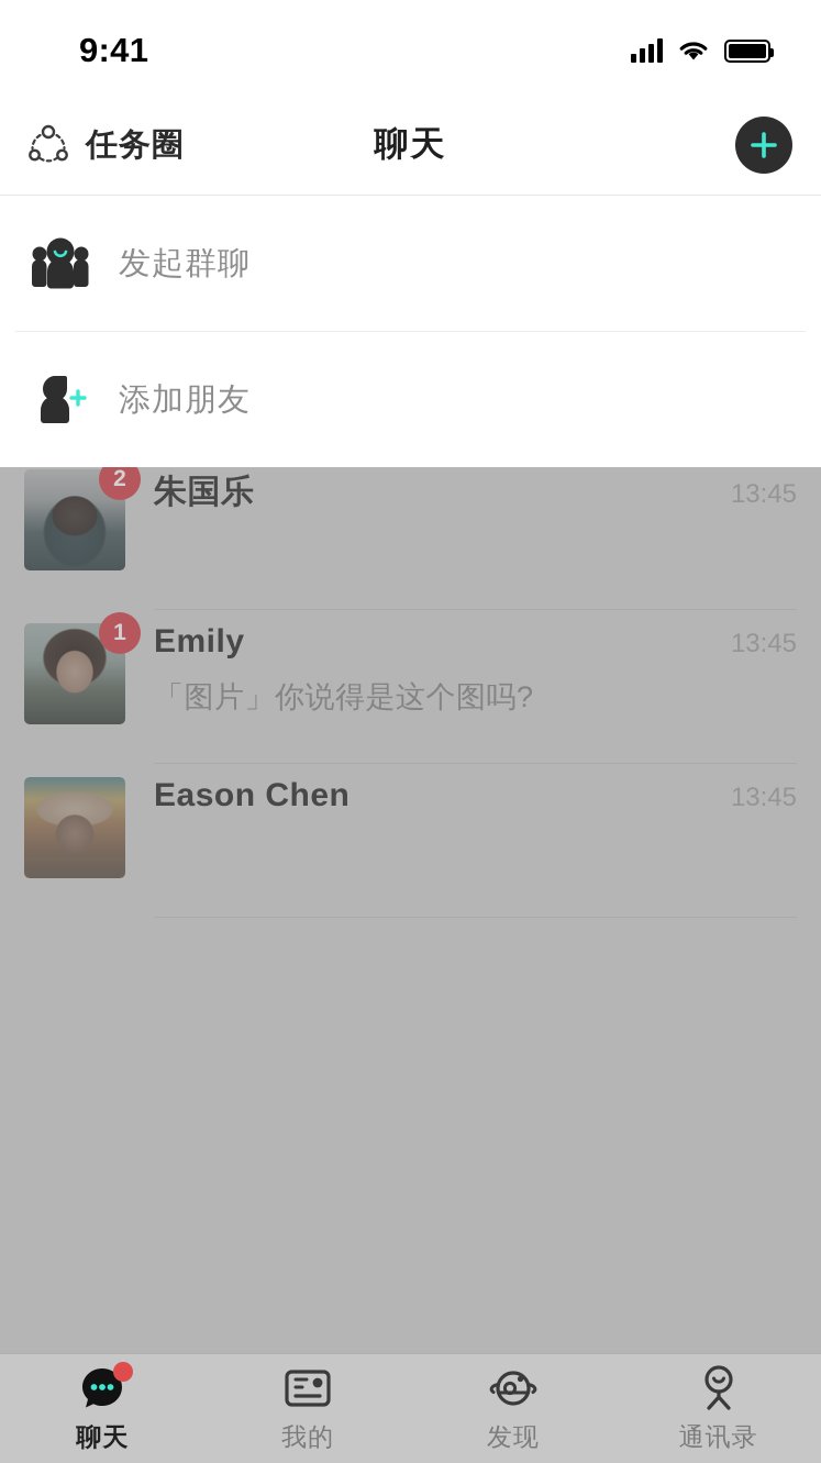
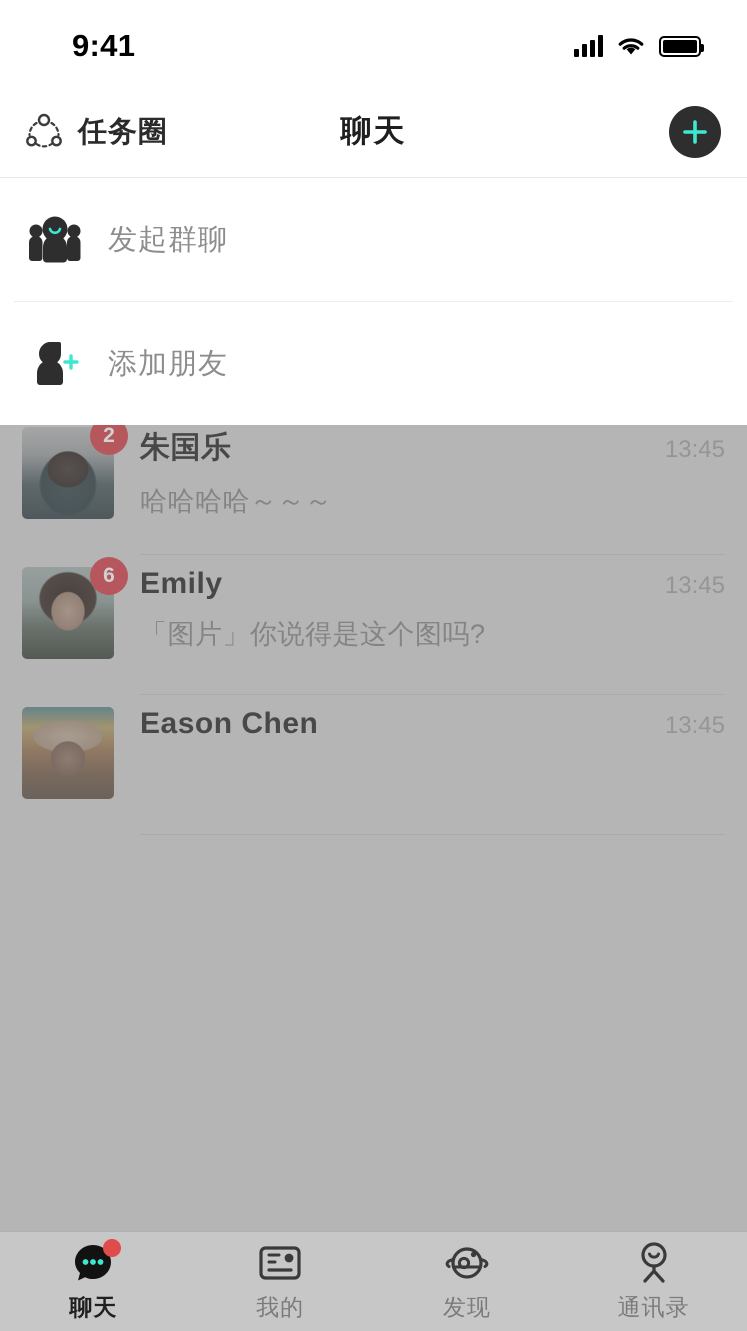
  9:41
  任务圈
  聊天
  发起群聊
  添加朋友
  2
  朱国乐
  13:45
+ 哈哈哈哈～～～
- 1
+ 6
  Emily
  13:45
  「图片」你说得是这个图吗?
  Eason Chen
  13:45
  聊天
  我的
  发现
  通讯录
